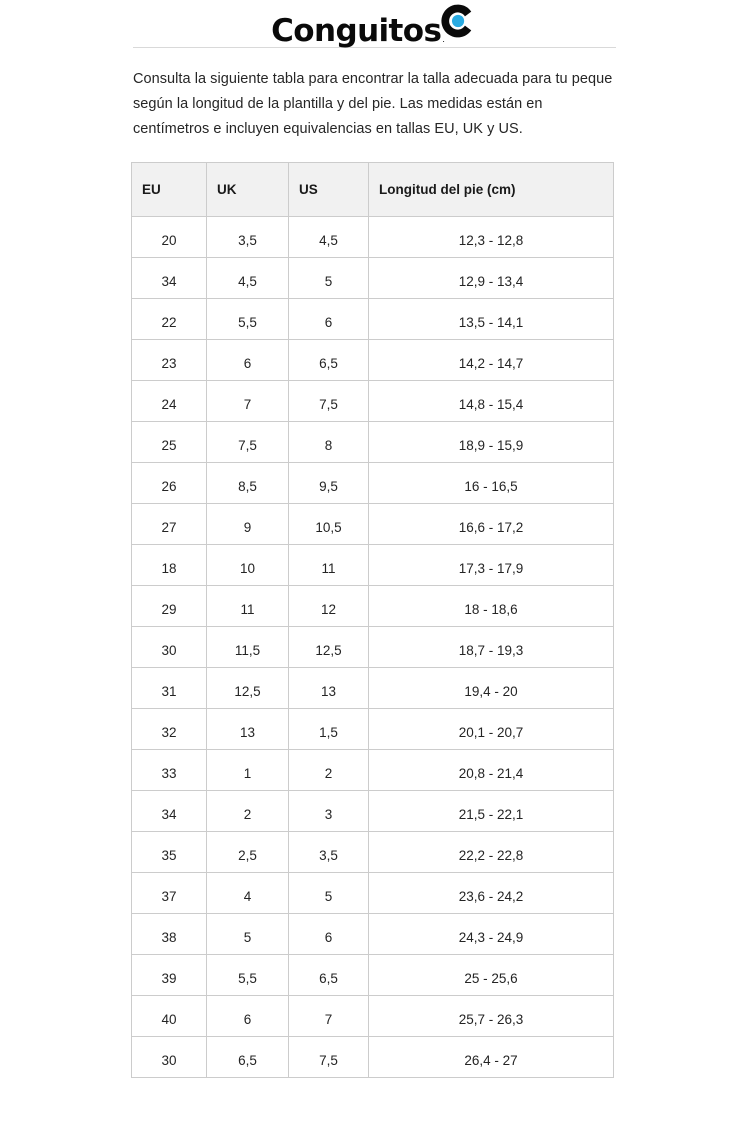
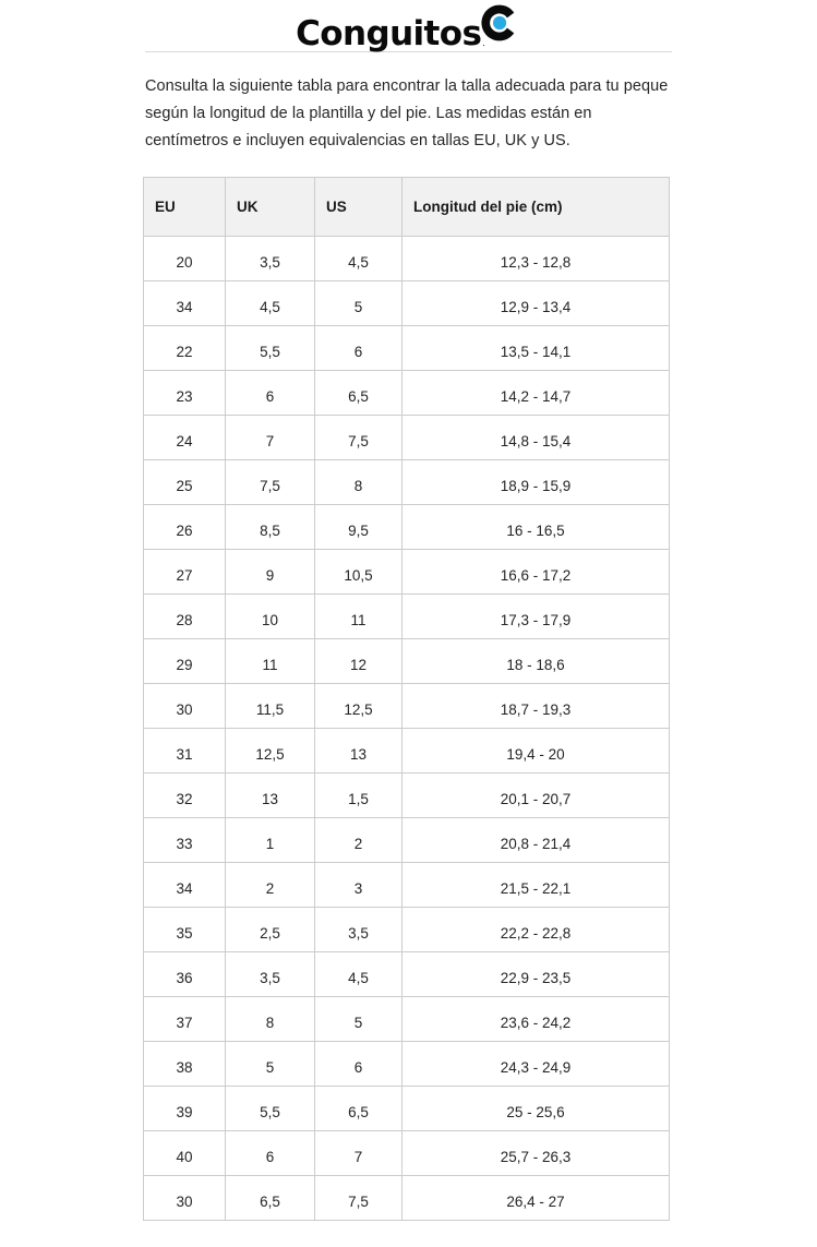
  Conguitos
  .
  Consulta la siguiente tabla para encontrar la talla adecuada para tu peque según la longitud de la plantilla y del pie. Las medidas están en centímetros e incluyen equivalencias en tallas EU, UK y US.
  EU	UK	US	Longitud del pie (cm)
  20	3,5	4,5	12,3 - 12,8
  34	4,5	5	12,9 - 13,4
  22	5,5	6	13,5 - 14,1
  23	6	6,5	14,2 - 14,7
  24	7	7,5	14,8 - 15,4
  25	7,5	8	18,9 - 15,9
  26	8,5	9,5	16 - 16,5
  27	9	10,5	16,6 - 17,2
- 18	10	11	17,3 - 17,9
+ 28	10	11	17,3 - 17,9
  29	11	12	18 - 18,6
  30	11,5	12,5	18,7 - 19,3
  31	12,5	13	19,4 - 20
  32	13	1,5	20,1 - 20,7
  33	1	2	20,8 - 21,4
  34	2	3	21,5 - 22,1
  35	2,5	3,5	22,2 - 22,8
+ 36	3,5	4,5	22,9 - 23,5
- 37	4	5	23,6 - 24,2
+ 37	8	5	23,6 - 24,2
  38	5	6	24,3 - 24,9
  39	5,5	6,5	25 - 25,6
  40	6	7	25,7 - 26,3
  30	6,5	7,5	26,4 - 27
